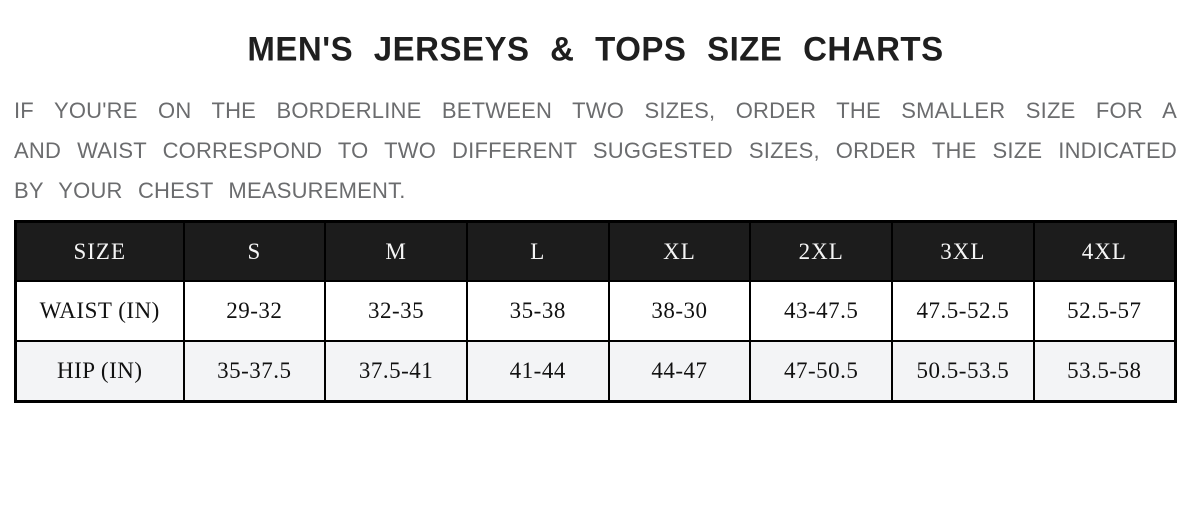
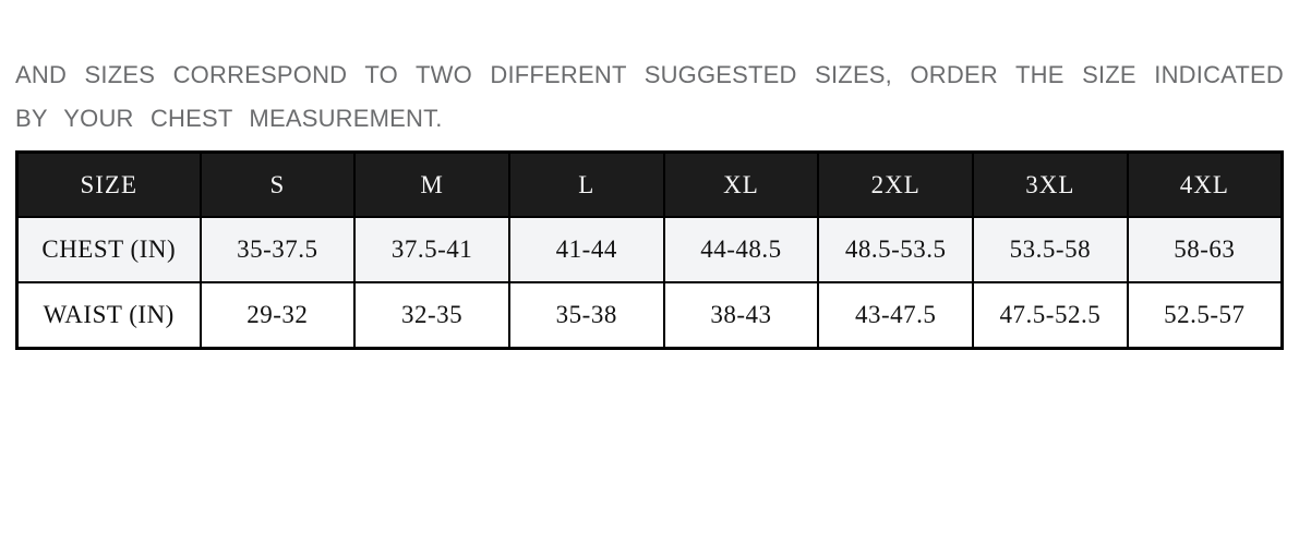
- MEN'S JERSEYS & TOPS SIZE CHARTS
- IF YOU'RE ON THE BORDERLINE BETWEEN TWO SIZES, ORDER THE SMALLER SIZE FOR A
- AND WAIST CORRESPOND TO TWO DIFFERENT SUGGESTED SIZES, ORDER THE SIZE INDICATED
+ AND SIZES CORRESPOND TO TWO DIFFERENT SUGGESTED SIZES, ORDER THE SIZE INDICATED
  BY YOUR CHEST MEASUREMENT.
  SIZE	S	M	L	XL	2XL	3XL	4XL
+ CHEST (IN)	35-37.5	37.5-41	41-44	44-48.5	48.5-53.5	53.5-58	58-63
- WAIST (IN)	29-32	32-35	35-38	38-30	43-47.5	47.5-52.5	52.5-57
+ WAIST (IN)	29-32	32-35	35-38	38-43	43-47.5	47.5-52.5	52.5-57
- HIP (IN)	35-37.5	37.5-41	41-44	44-47	47-50.5	50.5-53.5	53.5-58
